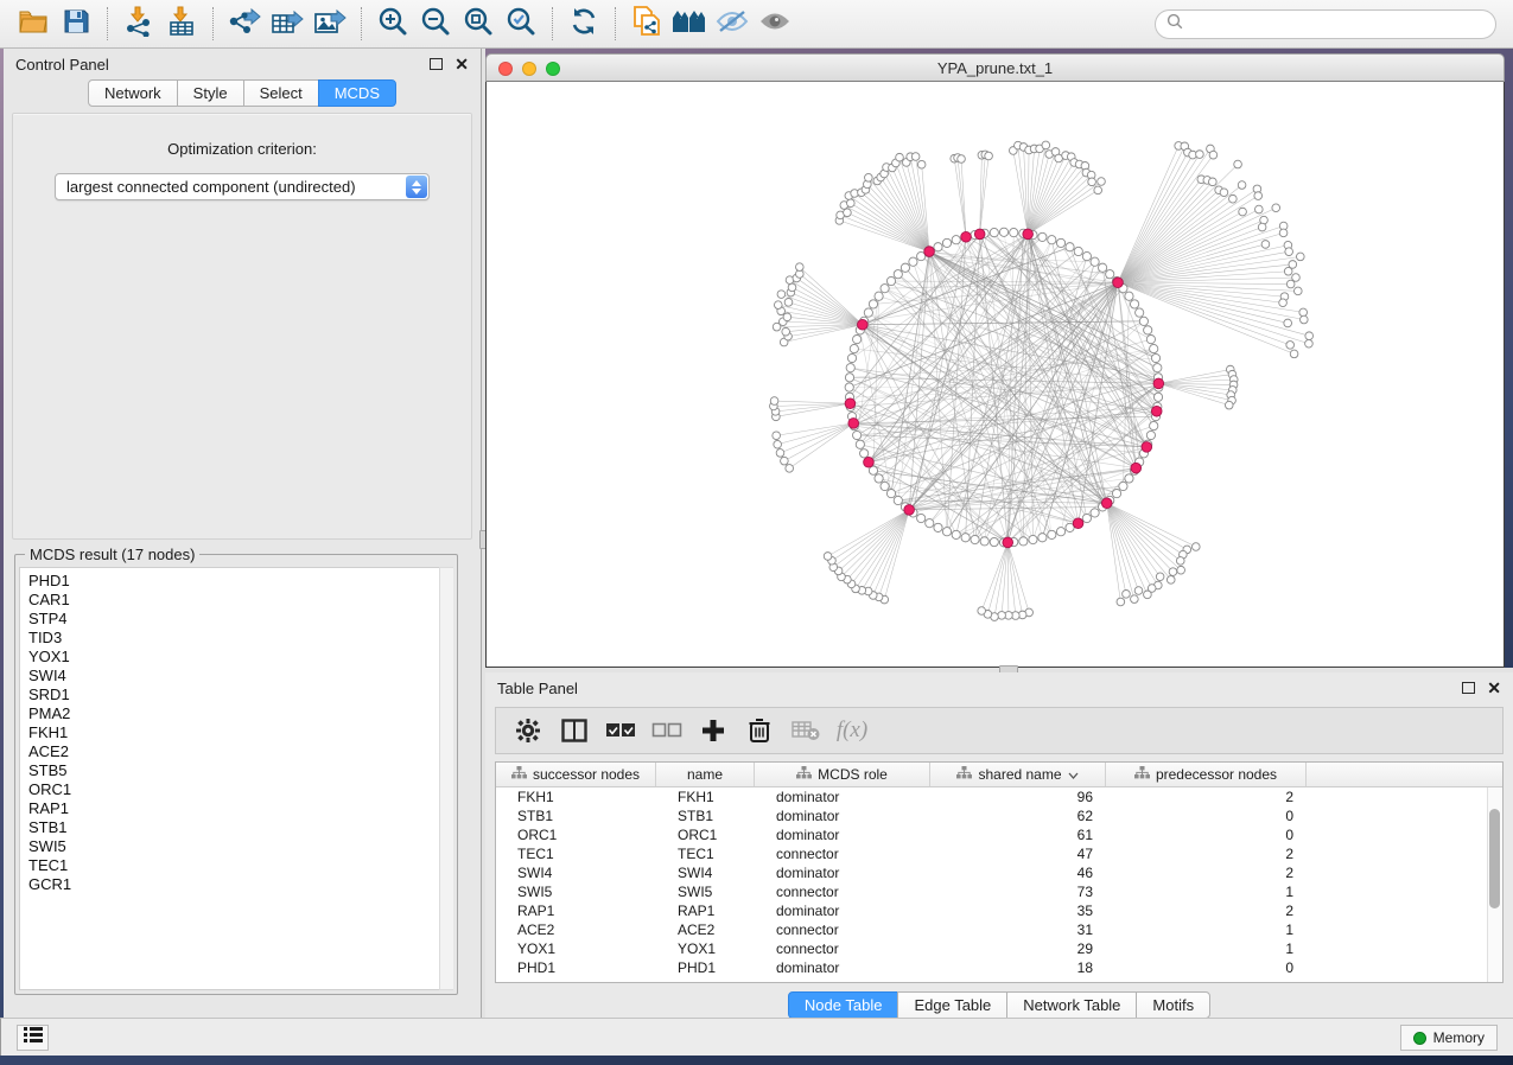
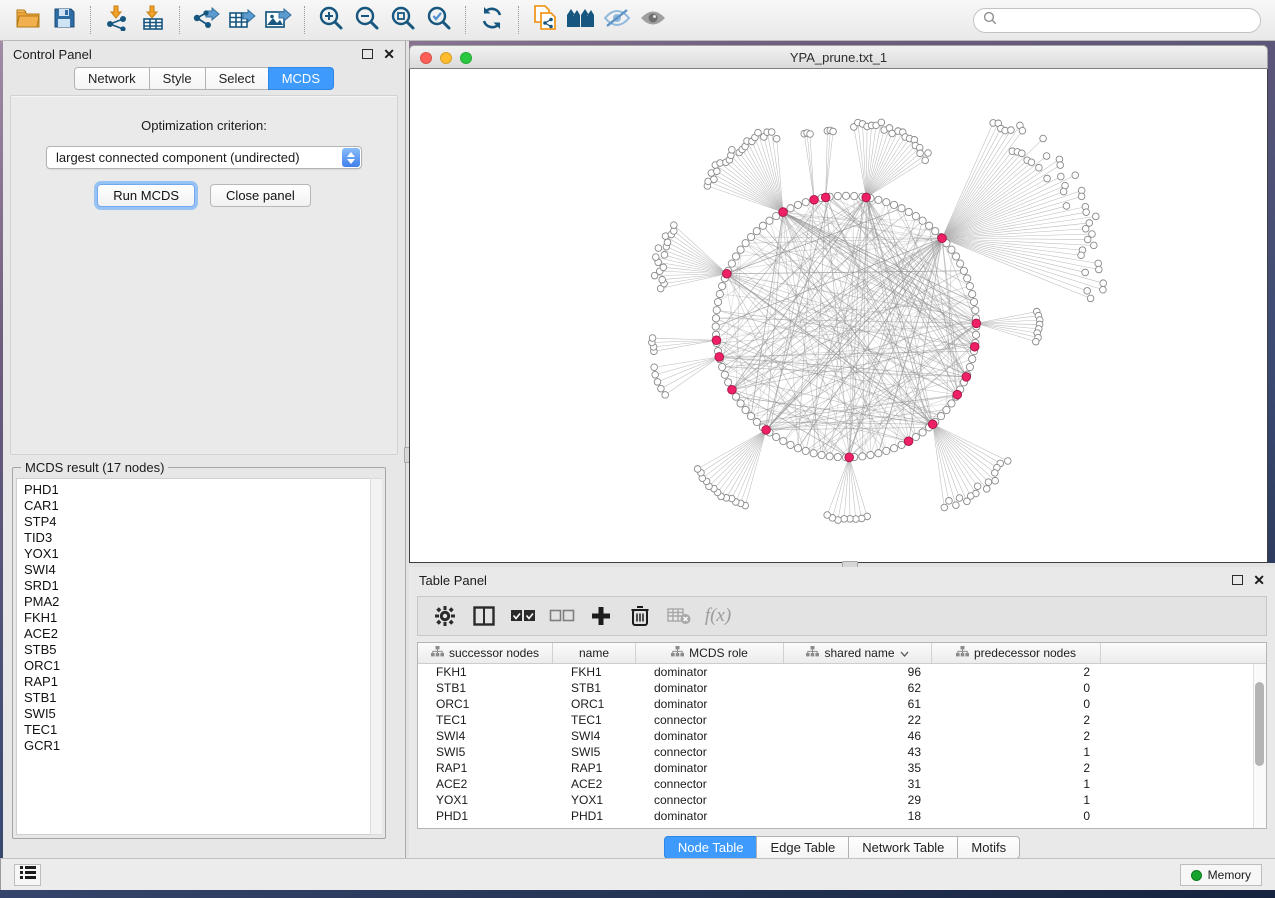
  Control Panel
  ✕
  Network
  Style
  Select
  MCDS
  Optimization criterion:
  largest connected component (undirected)
+ Run MCDS
+ Close panel
  MCDS result (17 nodes)
  PHD1
  CAR1
  STP4
  TID3
  YOX1
  SWI4
  SRD1
  PMA2
  FKH1
  ACE2
  STB5
  ORC1
  RAP1
  STB1
  SWI5
  TEC1
  GCR1
  YPA_prune.txt_1
  Table Panel
  ✕
  f(x)
  successor nodes
  name
  MCDS role
  shared name
  predecessor nodes
  FKH1
  FKH1
  dominator
  96
  2
  STB1
  STB1
  dominator
  62
  0
  ORC1
  ORC1
  dominator
  61
  0
  TEC1
  TEC1
  connector
- 47
+ 22
  2
  SWI4
  SWI4
  dominator
  46
  2
  SWI5
  SWI5
  connector
- 73
+ 43
  1
  RAP1
  RAP1
  dominator
  35
  2
  ACE2
  ACE2
  connector
  31
  1
  YOX1
  YOX1
  connector
  29
  1
  PHD1
  PHD1
  dominator
  18
  0
  Node Table
  Edge Table
  Network Table
  Motifs
  Memory
